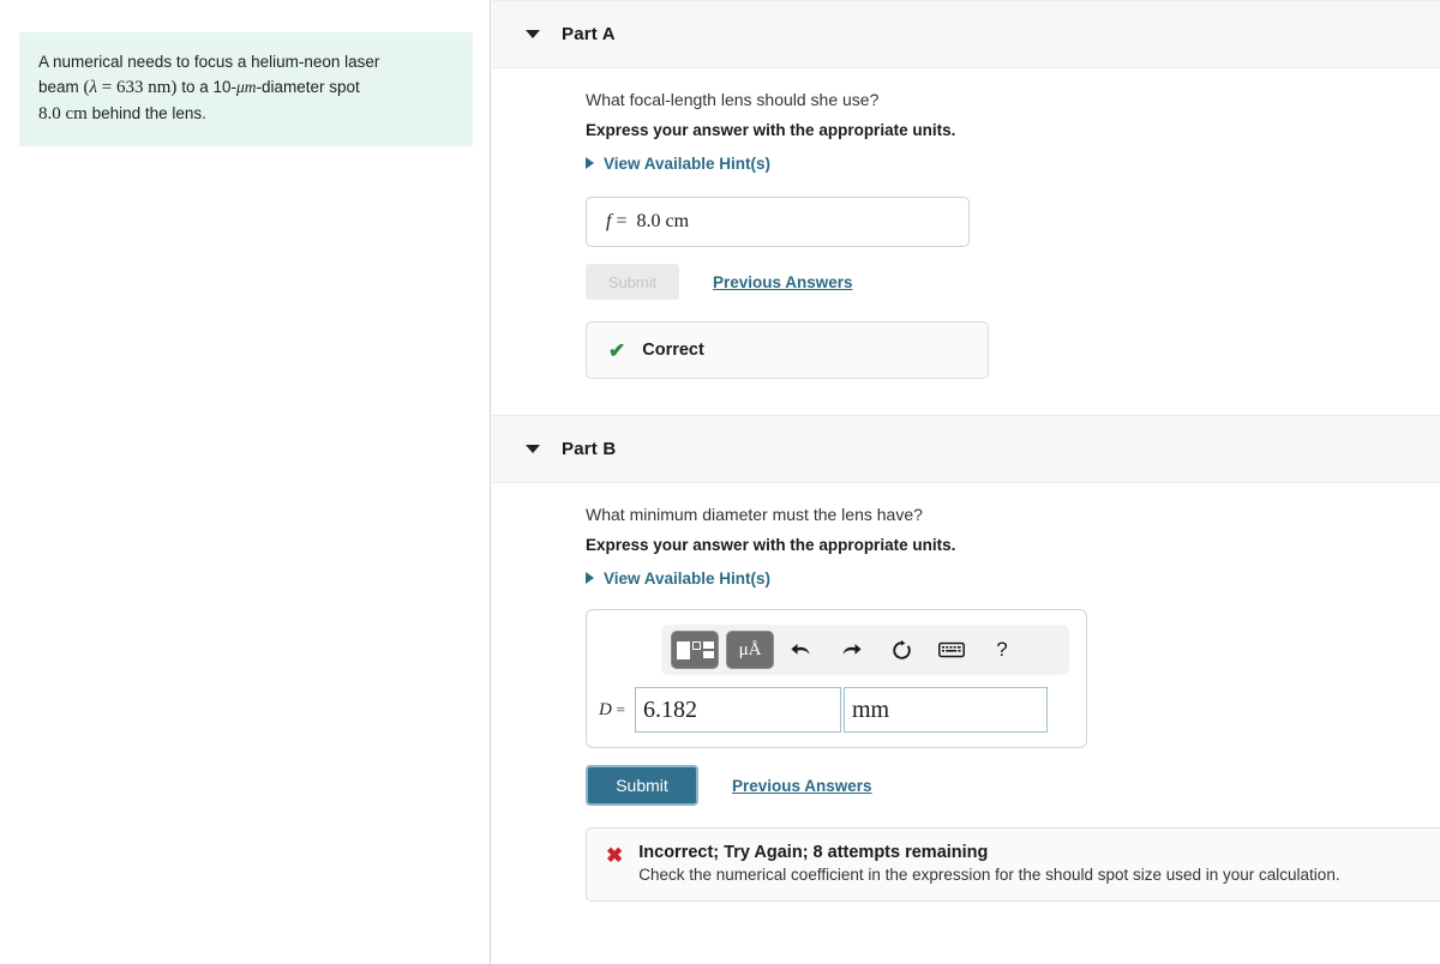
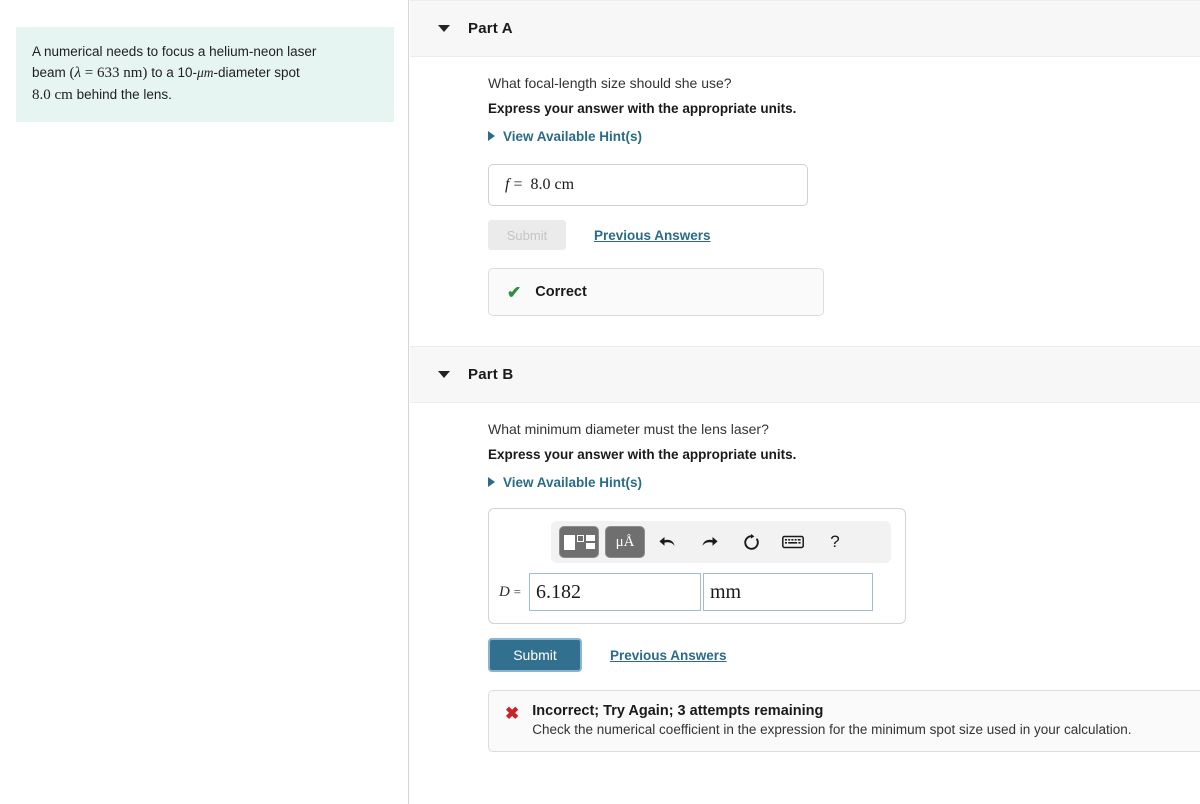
  A numerical needs to focus a helium-neon laser
  beam (λ = 633 nm) to a 10-μm-diameter spot
  8.0 cm behind the lens.
  Part A
- What focal-length lens should she use?
+ What focal-length size should she use?
  Express your answer with the appropriate units.
  View Available Hint(s)
  f = 8.0 cm
  Submit
  Previous Answers
  ✔
  Correct
  Part B
- What minimum diameter must the lens have?
+ What minimum diameter must the lens laser?
  Express your answer with the appropriate units.
  View Available Hint(s)
  μÅ
  ?
  D =
  6.182
  mm
  Submit
  Previous Answers
  ✖
- Incorrect; Try Again; 8 attempts remaining
+ Incorrect; Try Again; 3 attempts remaining
- Check the numerical coefficient in the expression for the should spot size used in your calculation.
+ Check the numerical coefficient in the expression for the minimum spot size used in your calculation.
